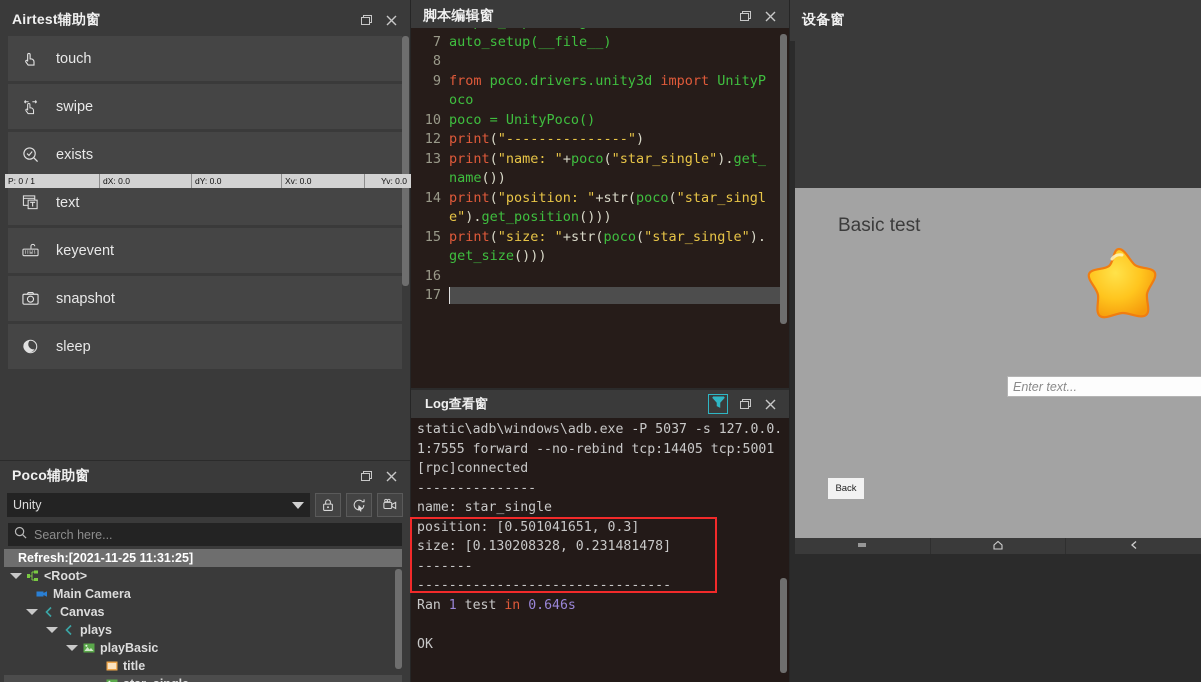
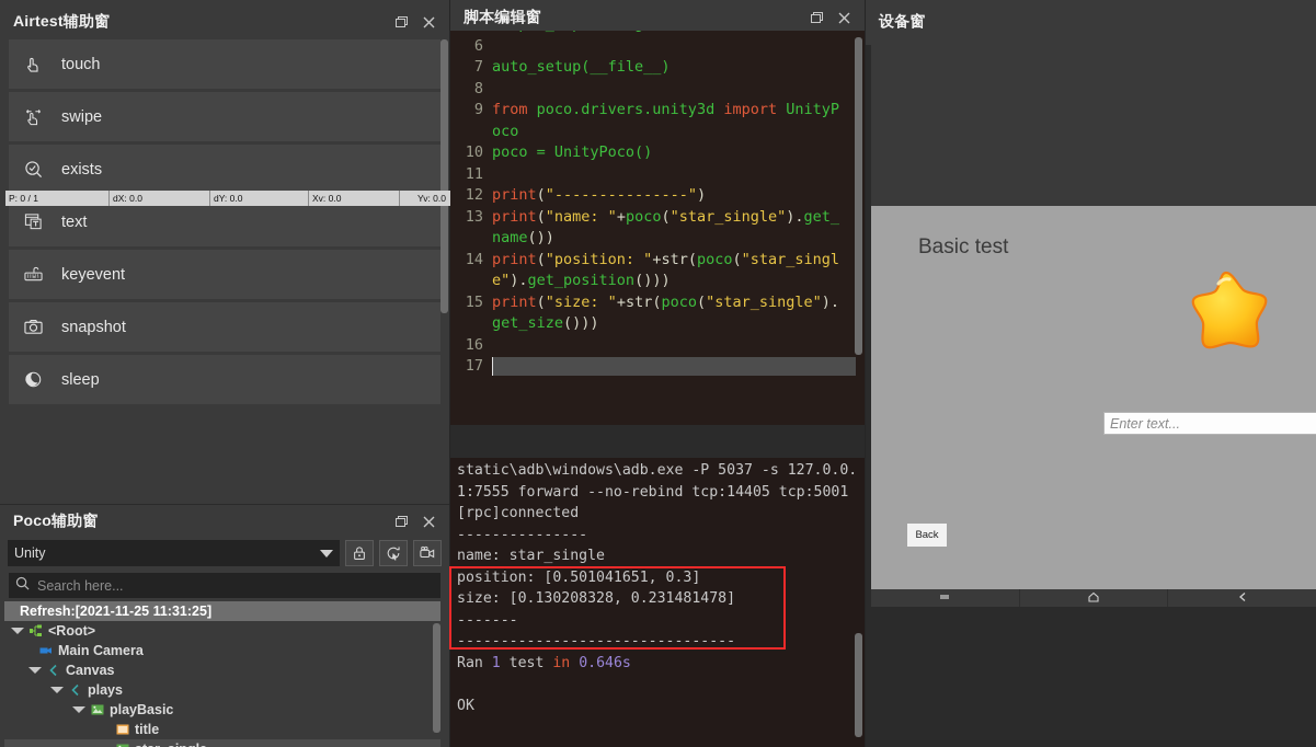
  Airtest辅助窗
  touch
  swipe
  exists
  text
  keyevent
  snapshot
  sleep
  Poco辅助窗
  Unity
  Search here...
  Refresh:[2021-11-25 11:31:25]
  <Root>
  Main Camera
  Canvas
  plays
  playBasic
  title
  脚本编辑窗
+ 6
  7
  auto_setup(__file__)
  8
  9
  from poco.drivers.unity3d import UnityPoco
  10
  poco = UnityPoco()
+ 11
  12
  print("---------------")
  13
  print("name: "+poco("star_single").get_name())
  14
  print("position: "+str(poco("star_single").get_position()))
  15
  print("size: "+str(poco("star_single").get_size()))
  16
  17
- Log查看窗
  static\adb\windows\adb.exe -P 5037 -s 127.0.0.1:7555 forward --no-rebind tcp:14405 tcp:5001
  [rpc]connected
  --------------- name: star_single
  position: [0.501041651, 0.3]
  size: [0.130208328, 0.231481478] ------- -------------------------------- Ran 1 test in 0.646s OK
  设备窗
  P: 0 / 1
  dX: 0.0
  dY: 0.0
  Xv: 0.0
  Yv: 0.0
  Basic test
  Enter text...
  Back
